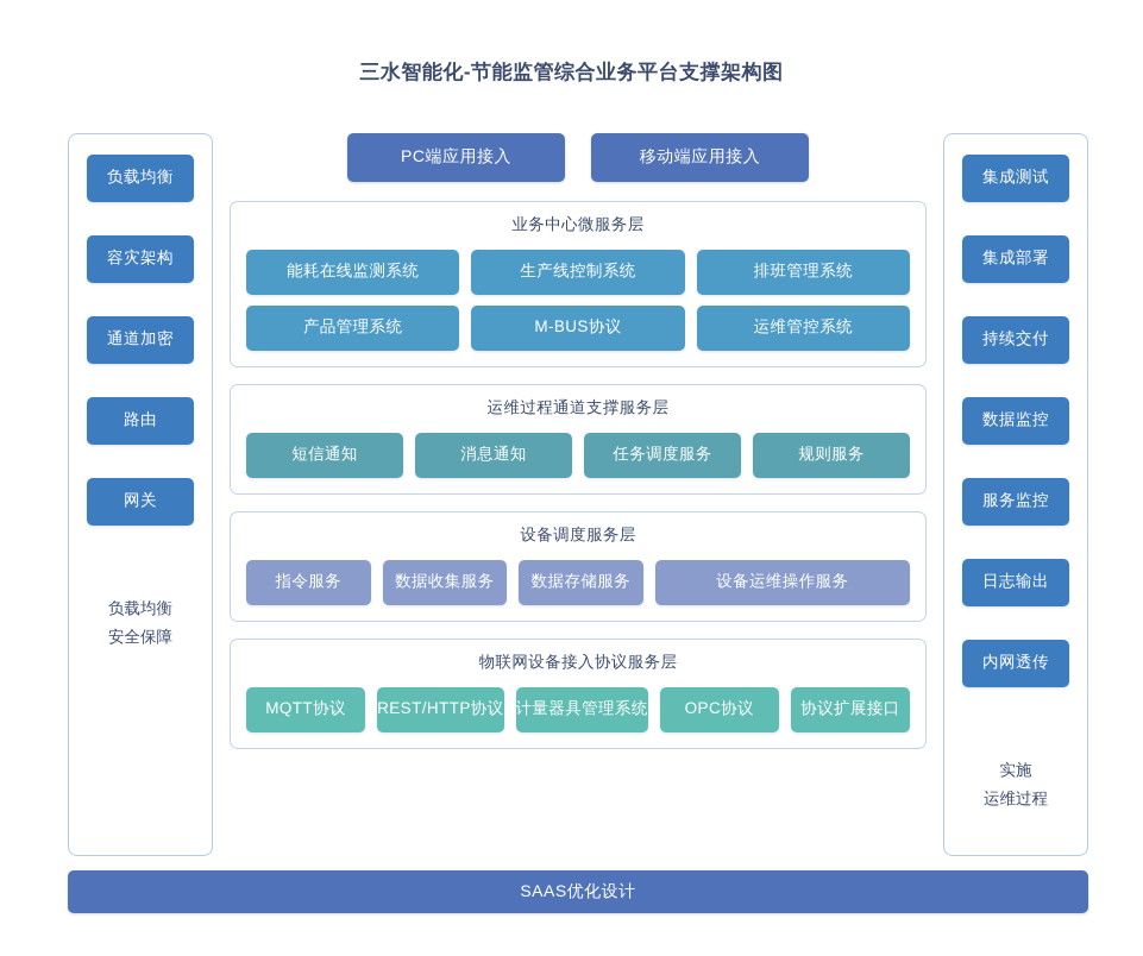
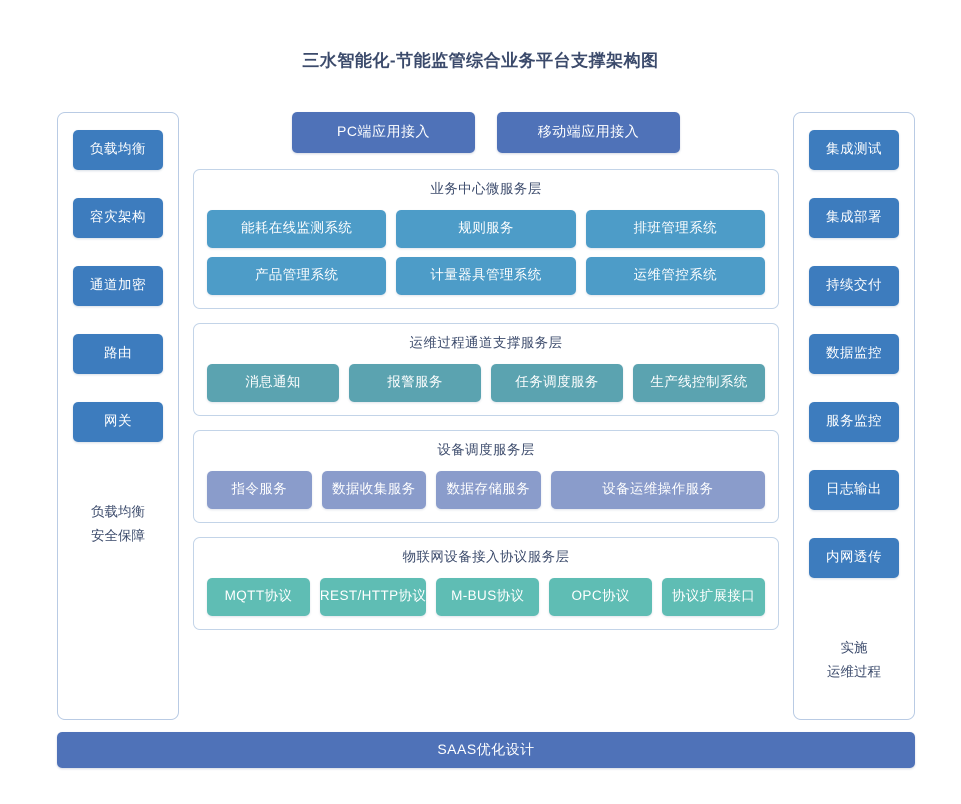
  三水智能化-节能监管综合业务平台支撑架构图
  负载均衡
  容灾架构
  通道加密
  路由
  网关
  负载均衡
  安全保障
  PC端应用接入
  移动端应用接入
  业务中心微服务层
  能耗在线监测系统
- 生产线控制系统
+ 规则服务
  排班管理系统
  产品管理系统
- M-BUS协议
+ 计量器具管理系统
  运维管控系统
  运维过程通道支撑服务层
- 短信通知
  消息通知
+ 报警服务
  任务调度服务
- 规则服务
+ 生产线控制系统
  设备调度服务层
  指令服务
  数据收集服务
  数据存储服务
  设备运维操作服务
  物联网设备接入协议服务层
  MQTT协议
  REST/HTTP协议
- 计量器具管理系统
+ M-BUS协议
  OPC协议
  协议扩展接口
  集成测试
  集成部署
  持续交付
  数据监控
  服务监控
  日志输出
  内网透传
  实施
  运维过程
  SAAS优化设计
